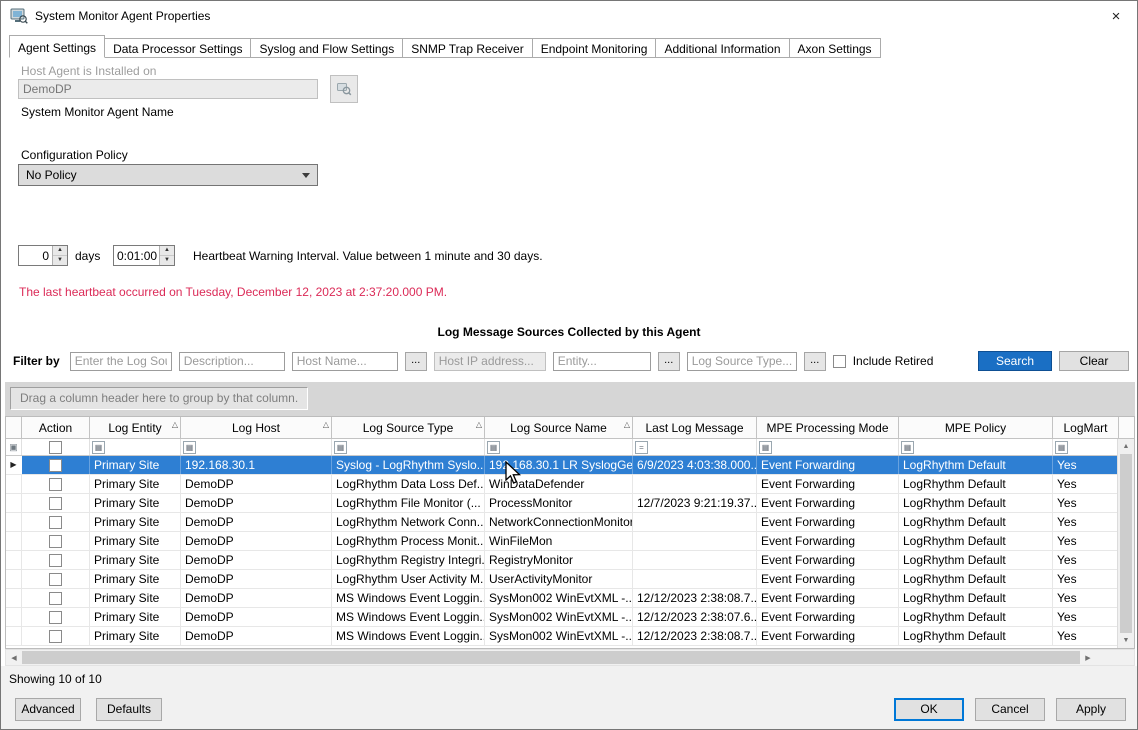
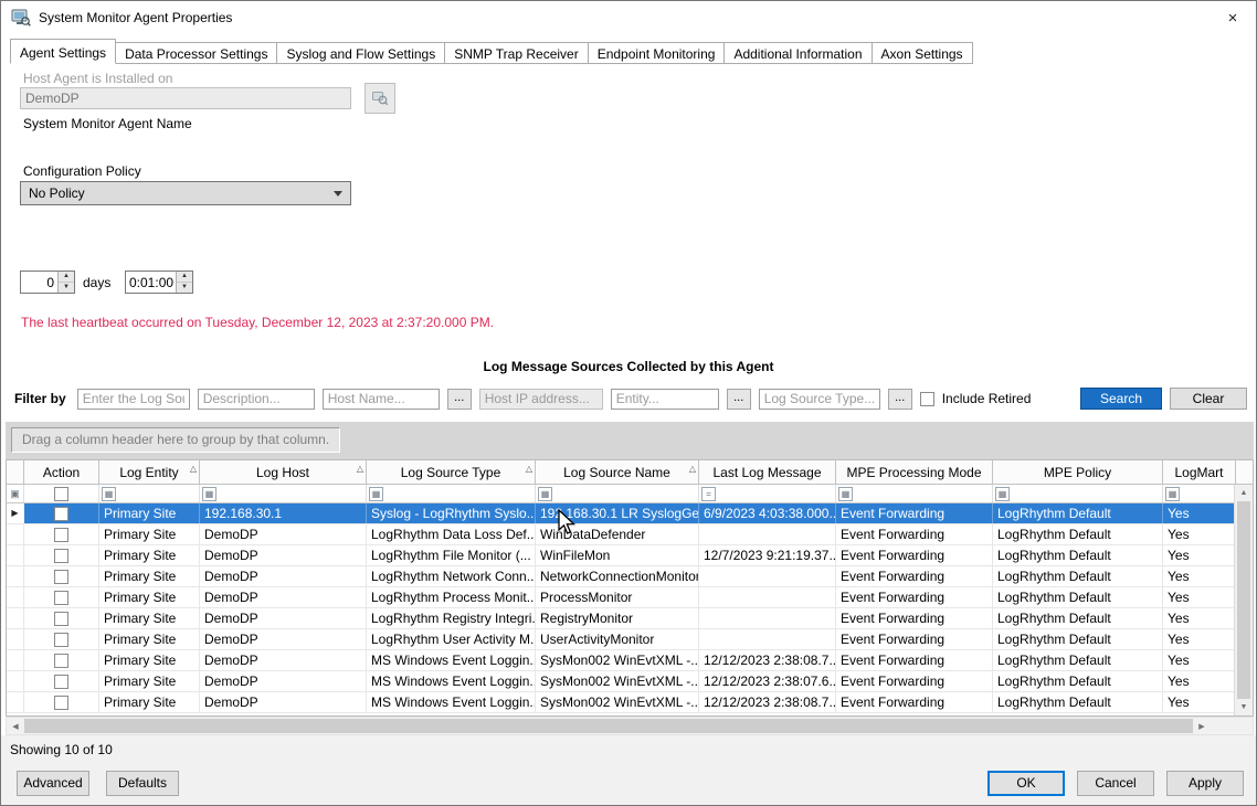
  System Monitor Agent Properties
  ×
  Agent Settings
  Data Processor Settings
  Syslog and Flow Settings
  SNMP Trap Receiver
  Endpoint Monitoring
  Additional Information
  Axon Settings
  Host Agent is Installed on
  DemoDP
  System Monitor Agent Name
  Configuration Policy
  No Policy
  0
  days
  0:01:00
- Heartbeat Warning Interval. Value between 1 minute and 30 days.
  The last heartbeat occurred on Tuesday, December 12, 2023 at 2:37:20.000 PM.
  Log Message Sources Collected by this Agent
  Filter by
  Enter the Log So
  Description...
  Host Name...
  ...
  Host IP address...
  Entity...
  ...
  Log Source Type...
  ...
  Include Retired
  Search
  Clear
  Drag a column header here to group by that column.
  Action
  Log Entity
  △
  Log Host
  △
  Log Source Type
  △
  Log Source Name
  △
  Last Log Message
  MPE Processing Mode
  MPE Policy
  LogMart
  ▣
  ▦
  ▦
  ▦
  ▦
  =
  ▦
  ▦
  ▦
  ▶
  Primary Site
  192.168.30.1
  Syslog - LogRhythm Syslo..
  19.168.30.1 LR SyslogGe
  6/9/2023 4:03:38.000..
  Event Forwarding
  LogRhythm Default
  Yes
  Primary Site
  DemoDP
  LogRhythm Data Loss Def..
  WinDataDefender
  Event Forwarding
  LogRhythm Default
  Yes
  Primary Site
  DemoDP
  LogRhythm File Monitor (...
- ProcessMonitor
+ WinFileMon
  12/7/2023 9:21:19.37..
  Event Forwarding
  LogRhythm Default
  Yes
  Primary Site
  DemoDP
  LogRhythm Network Conn..
  NetworkConnectionMonitor
  Event Forwarding
  LogRhythm Default
  Yes
  Primary Site
  DemoDP
  LogRhythm Process Monit..
- WinFileMon
+ ProcessMonitor
  Event Forwarding
  LogRhythm Default
  Yes
  Primary Site
  DemoDP
  LogRhythm Registry Integri.
  RegistryMonitor
  Event Forwarding
  LogRhythm Default
  Yes
  Primary Site
  DemoDP
  LogRhythm User Activity M.
  UserActivityMonitor
  Event Forwarding
  LogRhythm Default
  Yes
  Primary Site
  DemoDP
  MS Windows Event Loggin..
  SysMon002 WinEvtXML -..
  12/12/2023 2:38:08.7..
  Event Forwarding
  LogRhythm Default
  Yes
  Primary Site
  DemoDP
  MS Windows Event Loggin..
  SysMon002 WinEvtXML -..
  12/12/2023 2:38:07.6..
  Event Forwarding
  LogRhythm Default
  Yes
  Primary Site
  DemoDP
  MS Windows Event Loggin..
  SysMon002 WinEvtXML -..
  12/12/2023 2:38:08.7..
  Event Forwarding
  LogRhythm Default
  Yes
  Showing 10 of 10
  Advanced
  Defaults
  OK
  Cancel
  Apply
